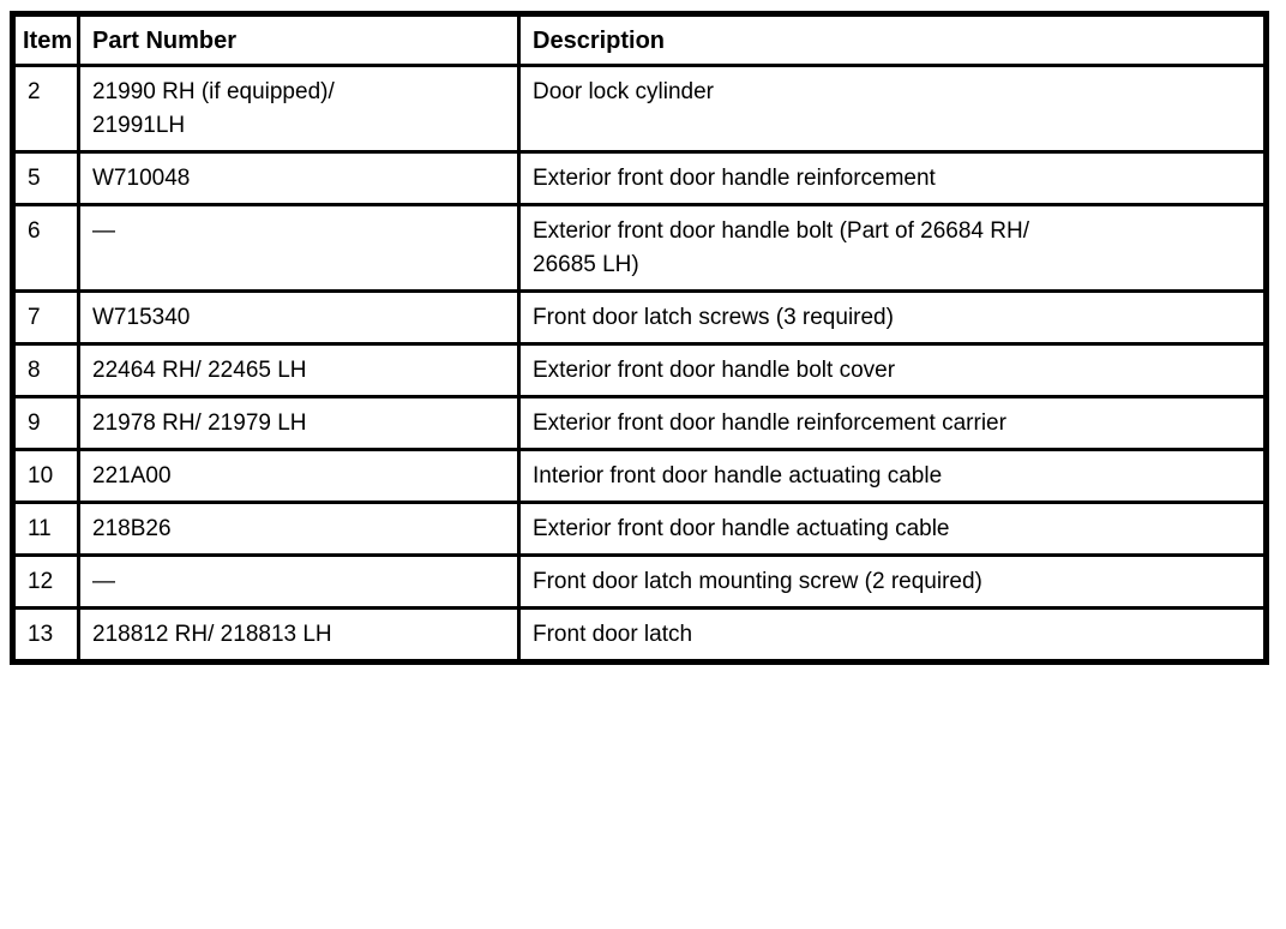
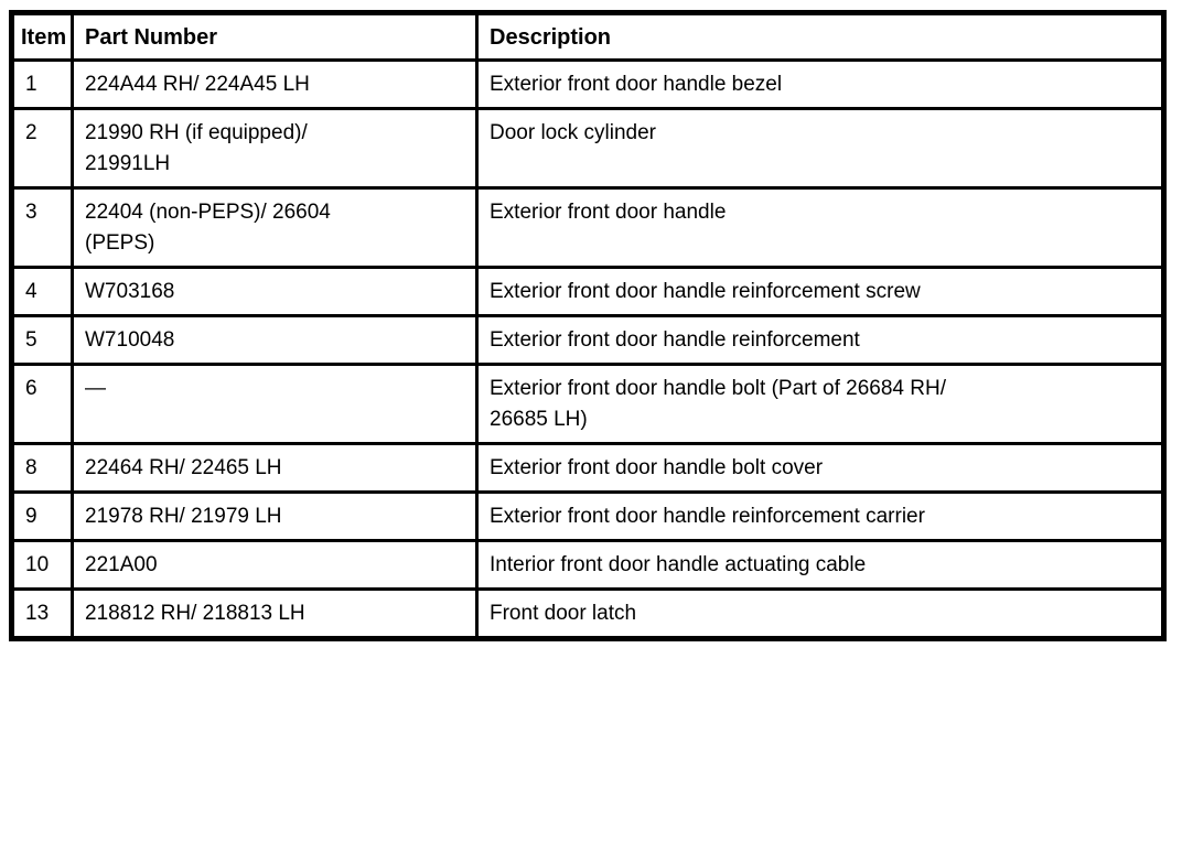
  Item	Part Number	Description
+ 1	224A44 RH/ 224A45 LH	Exterior front door handle bezel
  2	21990 RH (if equipped)/ 21991LH	Door lock cylinder
+ 3	22404 (non-PEPS)/ 26604 (PEPS)	Exterior front door handle
+ 4	W703168	Exterior front door handle reinforcement screw
  5	W710048	Exterior front door handle reinforcement
  6	—	Exterior front door handle bolt (Part of 26684 RH/ 26685 LH)
- 7	W715340	Front door latch screws (3 required)
  8	22464 RH/ 22465 LH	Exterior front door handle bolt cover
  9	21978 RH/ 21979 LH	Exterior front door handle reinforcement carrier
  10	221A00	Interior front door handle actuating cable
- 11	218B26	Exterior front door handle actuating cable
- 12	—	Front door latch mounting screw (2 required)
  13	218812 RH/ 218813 LH	Front door latch
